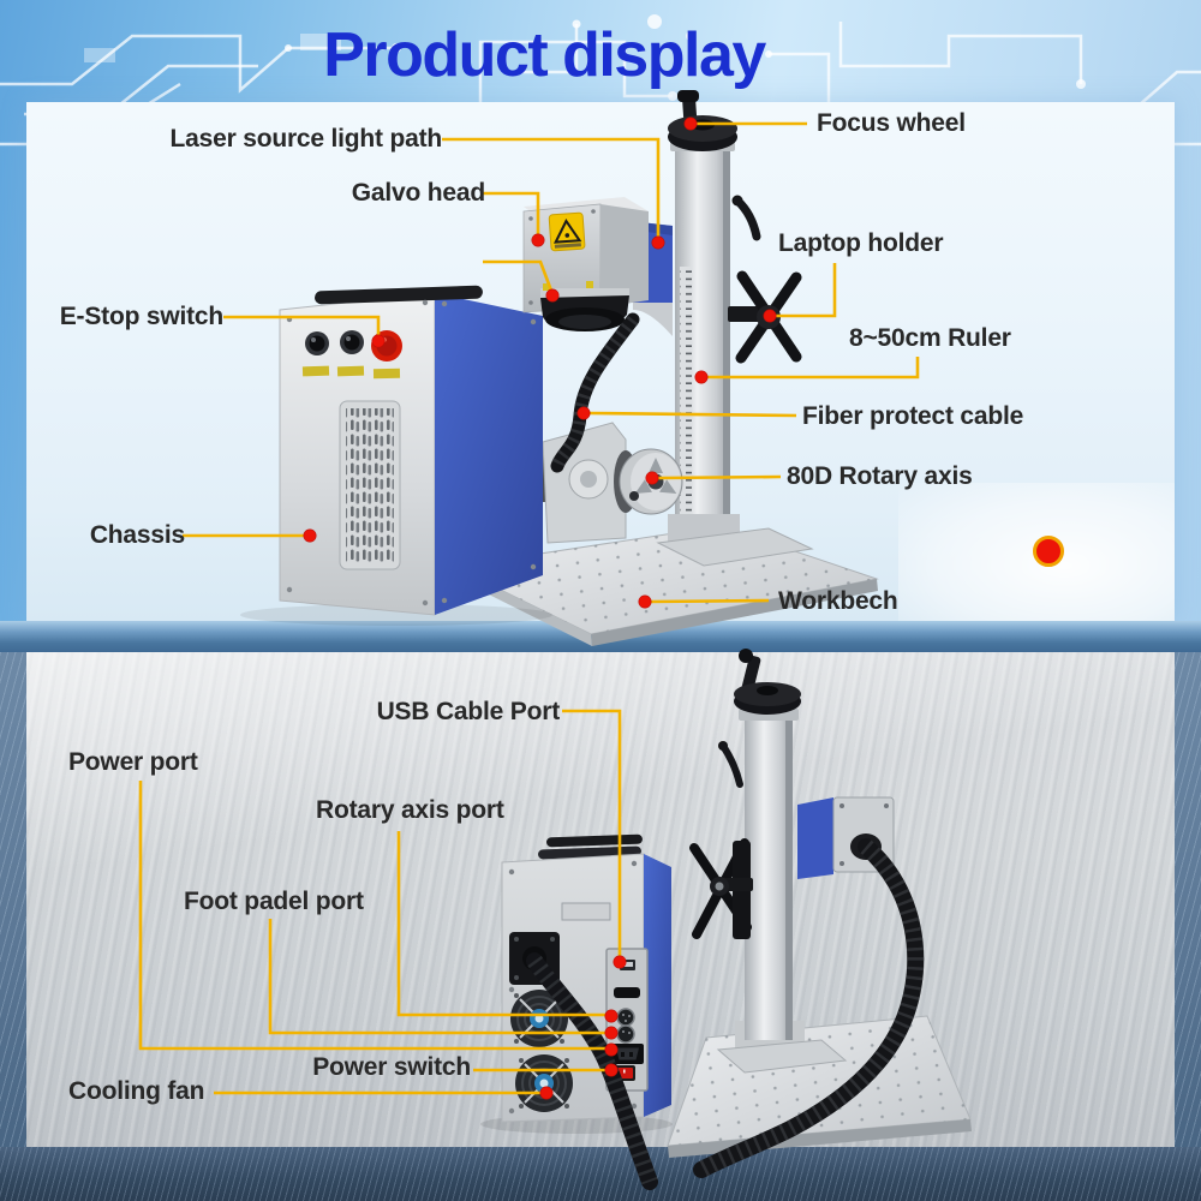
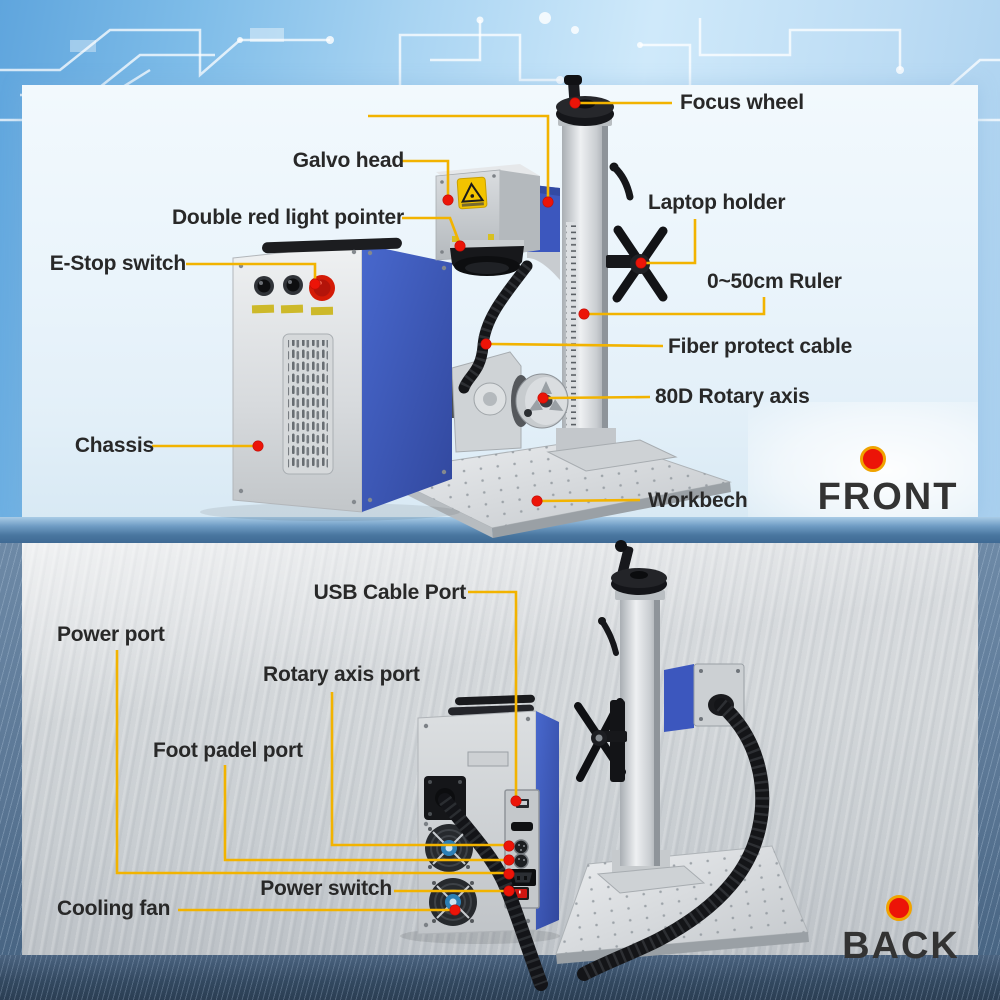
- Product display
- Laser source light path
  Galvo head
+ Double red light pointer
  E-Stop switch
  Chassis
  Focus wheel
  Laptop holder
- 8~50cm Ruler
+ 0~50cm Ruler
  Fiber protect cable
  80D Rotary axis
  Workbech
  USB Cable Port
  Power port
  Rotary axis port
  Foot padel port
  Power switch
  Cooling fan
+ FRONT
+ BACK
